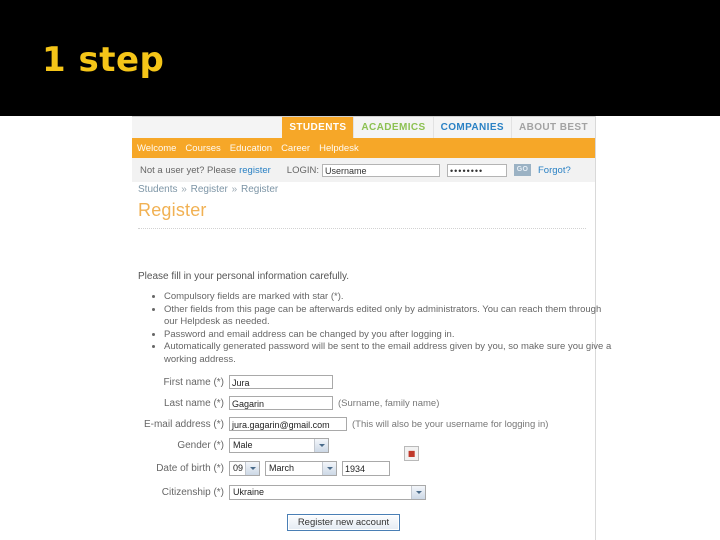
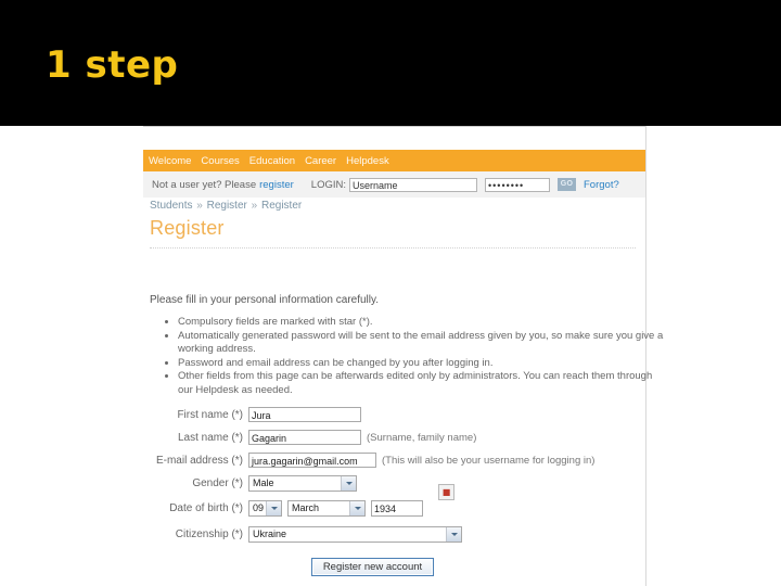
  1 step
- STUDENTS
- ACADEMICS
- COMPANIES
- ABOUT BEST
  Welcome
  Courses
  Education
  Career
  Helpdesk
  Not a user yet? Please
  register
  LOGIN:
  Username
  ••••••••
  Forgot?
  Students » Register » Register
  Register
  Please fill in your personal information carefully.
  Compulsory fields are marked with star (*).
- Other fields from this page can be afterwards edited only by administrators. You can reach them through our Helpdesk as needed.
+ Automatically generated password will be sent to the email address given by you, so make sure you give a working address.
  Password and email address can be changed by you after logging in.
- Automatically generated password will be sent to the email address given by you, so make sure you give a working address.
+ Other fields from this page can be afterwards edited only by administrators. You can reach them through our Helpdesk as needed.
  First name (*)
  Jura
  Last name (*)
  Gagarin
  (Surname, family name)
  E-mail address (*)
  jura.gagarin@gmail.com
  (This will also be your username for logging in)
  Gender (*)
  Male
  Date of birth (*)
  09
  March
  1934
  ■
  Citizenship (*)
  Ukraine
  Register new account
